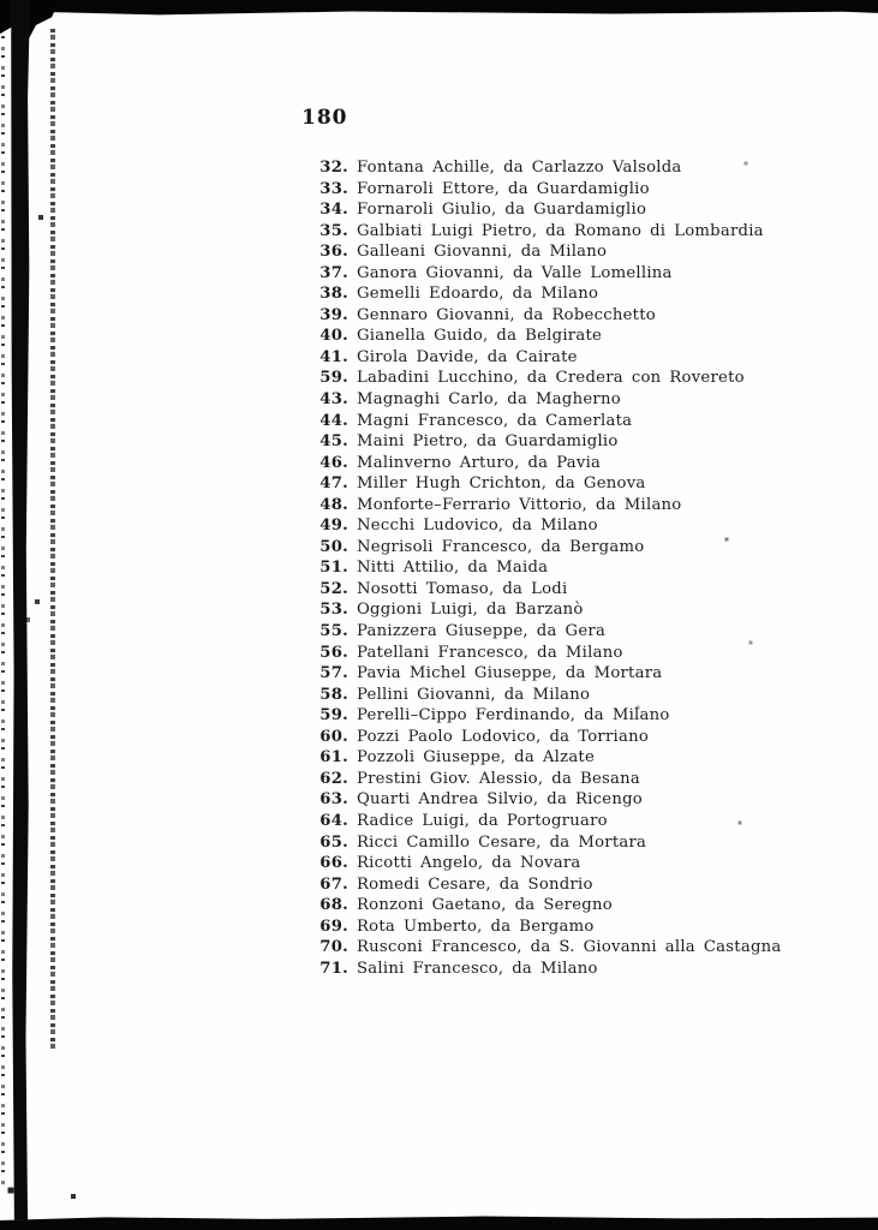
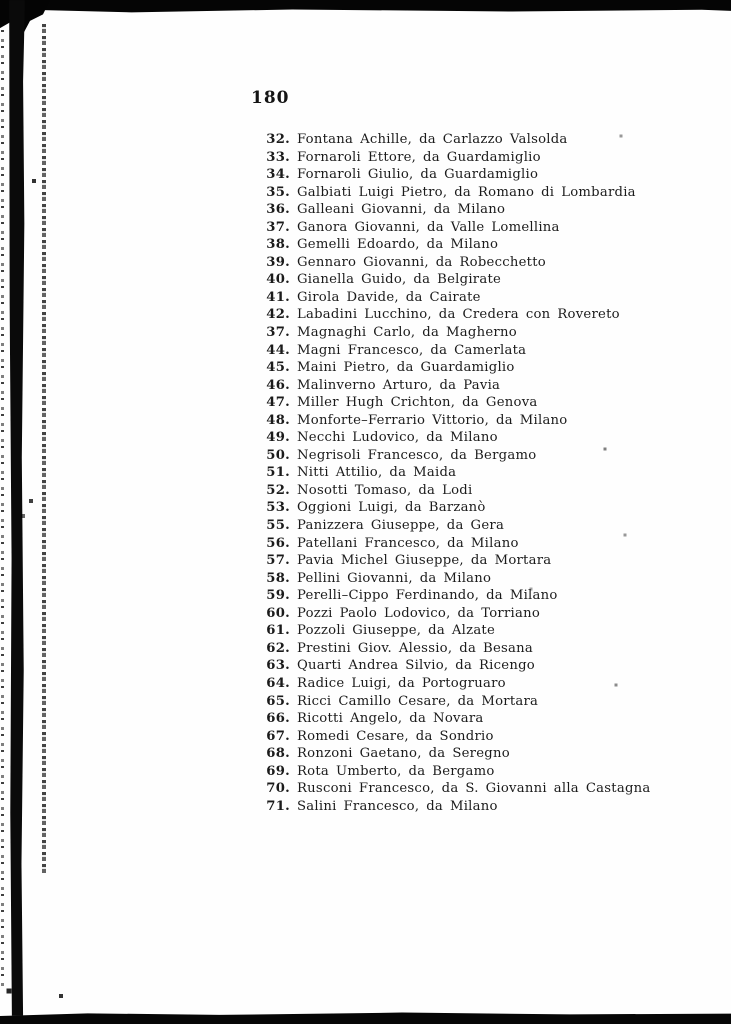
  180
  32. Fontana Achille, da Carlazzo Valsolda
  33. Fornaroli Ettore, da Guardamiglio
  34. Fornaroli Giulio, da Guardamiglio
  35. Galbiati Luigi Pietro, da Romano di Lombardia
  36. Galleani Giovanni, da Milano
  37. Ganora Giovanni, da Valle Lomellina
  38. Gemelli Edoardo, da Milano
  39. Gennaro Giovanni, da Robecchetto
  40. Gianella Guido, da Belgirate
  41. Girola Davide, da Cairate
- 59. Labadini Lucchino, da Credera con Rovereto
+ 42. Labadini Lucchino, da Credera con Rovereto
- 43. Magnaghi Carlo, da Magherno
+ 37. Magnaghi Carlo, da Magherno
  44. Magni Francesco, da Camerlata
  45. Maini Pietro, da Guardamiglio
  46. Malinverno Arturo, da Pavia
  47. Miller Hugh Crichton, da Genova
  48. Monforte–Ferrario Vittorio, da Milano
  49. Necchi Ludovico, da Milano
  50. Negrisoli Francesco, da Bergamo
  51. Nitti Attilio, da Maida
  52. Nosotti Tomaso, da Lodi
  53. Oggioni Luigi, da Barzanò
  55. Panizzera Giuseppe, da Gera
  56. Patellani Francesco, da Milano
  57. Pavia Michel Giuseppe, da Mortara
  58. Pellini Giovanni, da Milano
  59. Perelli–Cippo Ferdinando, da Milano
  60. Pozzi Paolo Lodovico, da Torriano
  61. Pozzoli Giuseppe, da Alzate
  62. Prestini Giov. Alessio, da Besana
  63. Quarti Andrea Silvio, da Ricengo
  64. Radice Luigi, da Portogruaro
  65. Ricci Camillo Cesare, da Mortara
  66. Ricotti Angelo, da Novara
  67. Romedi Cesare, da Sondrio
  68. Ronzoni Gaetano, da Seregno
  69. Rota Umberto, da Bergamo
  70. Rusconi Francesco, da S. Giovanni alla Castagna
  71. Salini Francesco, da Milano
